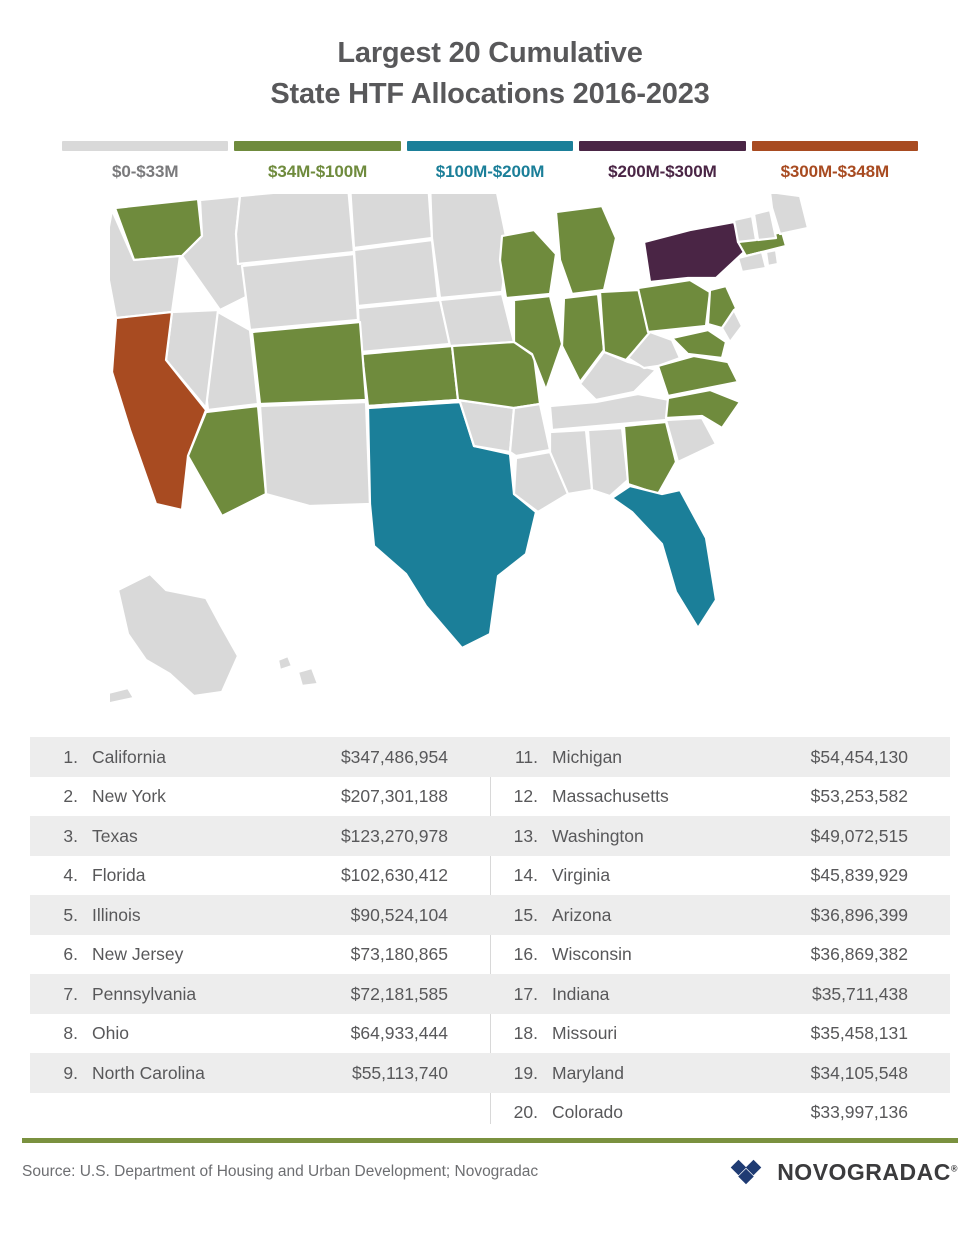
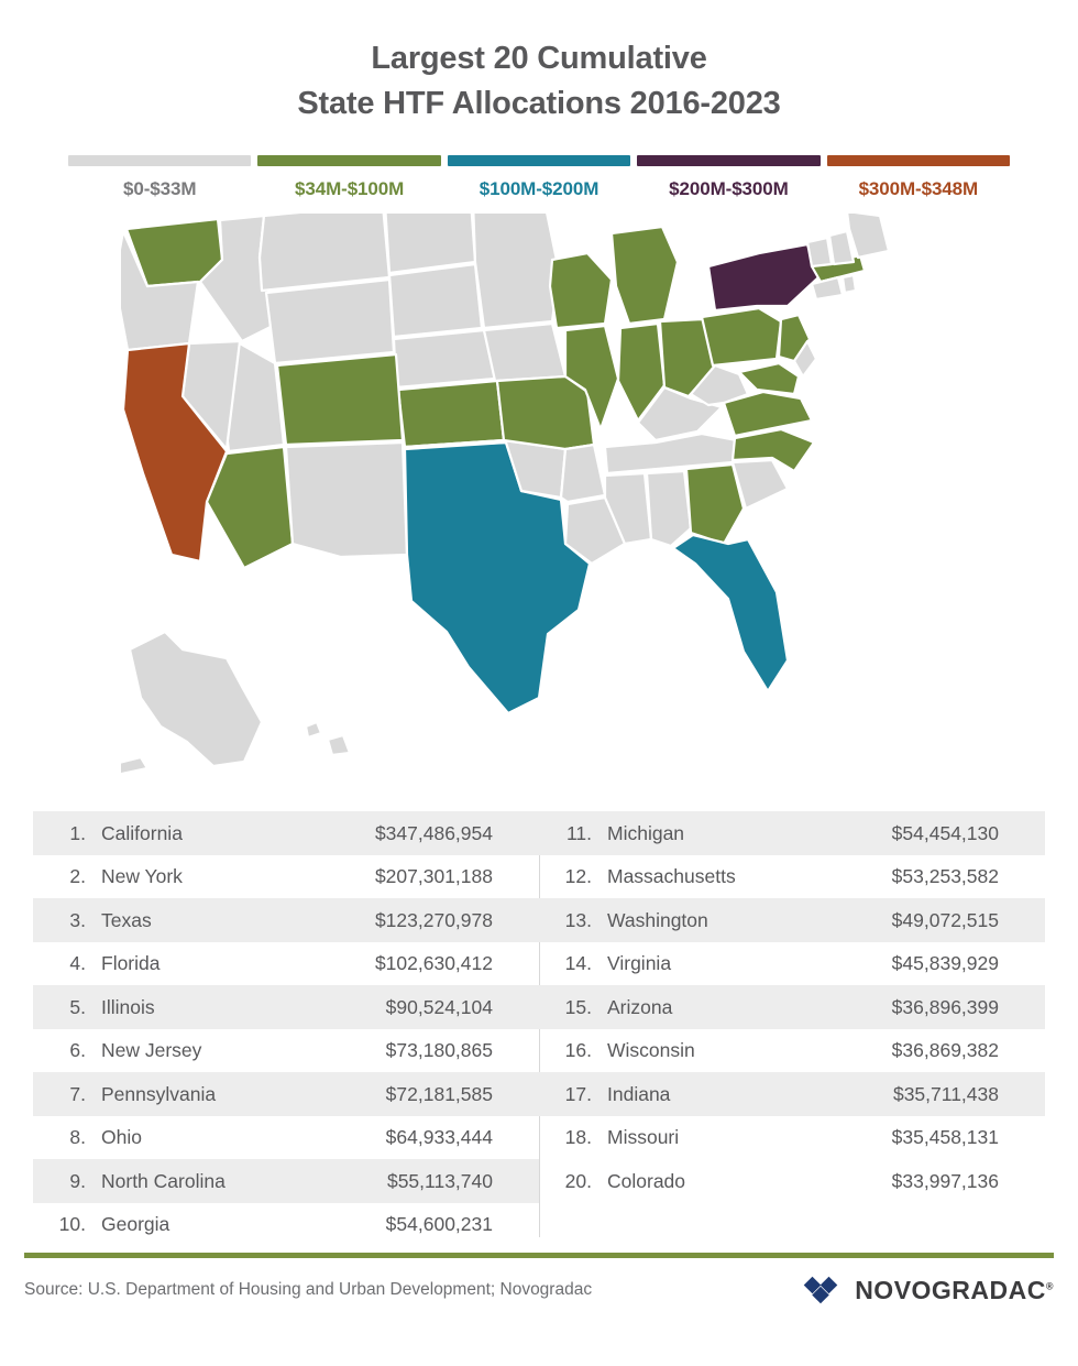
  Largest 20 Cumulative
  State HTF Allocations 2016-2023
  $0-$33M
  $34M-$100M
  $100M-$200M
  $200M-$300M
  $300M-$348M
  1.
  California
  $347,486,954
  2.
  New York
  $207,301,188
  3.
  Texas
  $123,270,978
  4.
  Florida
  $102,630,412
  5.
  Illinois
  $90,524,104
  6.
  New Jersey
  $73,180,865
  7.
  Pennsylvania
  $72,181,585
  8.
  Ohio
  $64,933,444
  9.
  North Carolina
  $55,113,740
+ 10.
+ Georgia
+ $54,600,231
  11.
  Michigan
  $54,454,130
  12.
  Massachusetts
  $53,253,582
  13.
  Washington
  $49,072,515
  14.
  Virginia
  $45,839,929
  15.
  Arizona
  $36,896,399
  16.
  Wisconsin
  $36,869,382
  17.
  Indiana
  $35,711,438
  18.
  Missouri
  $35,458,131
- 19.
- Maryland
- $34,105,548
  20.
  Colorado
  $33,997,136
  Source: U.S. Department of Housing and Urban Development; Novogradac
  NOVOGRADAC®
